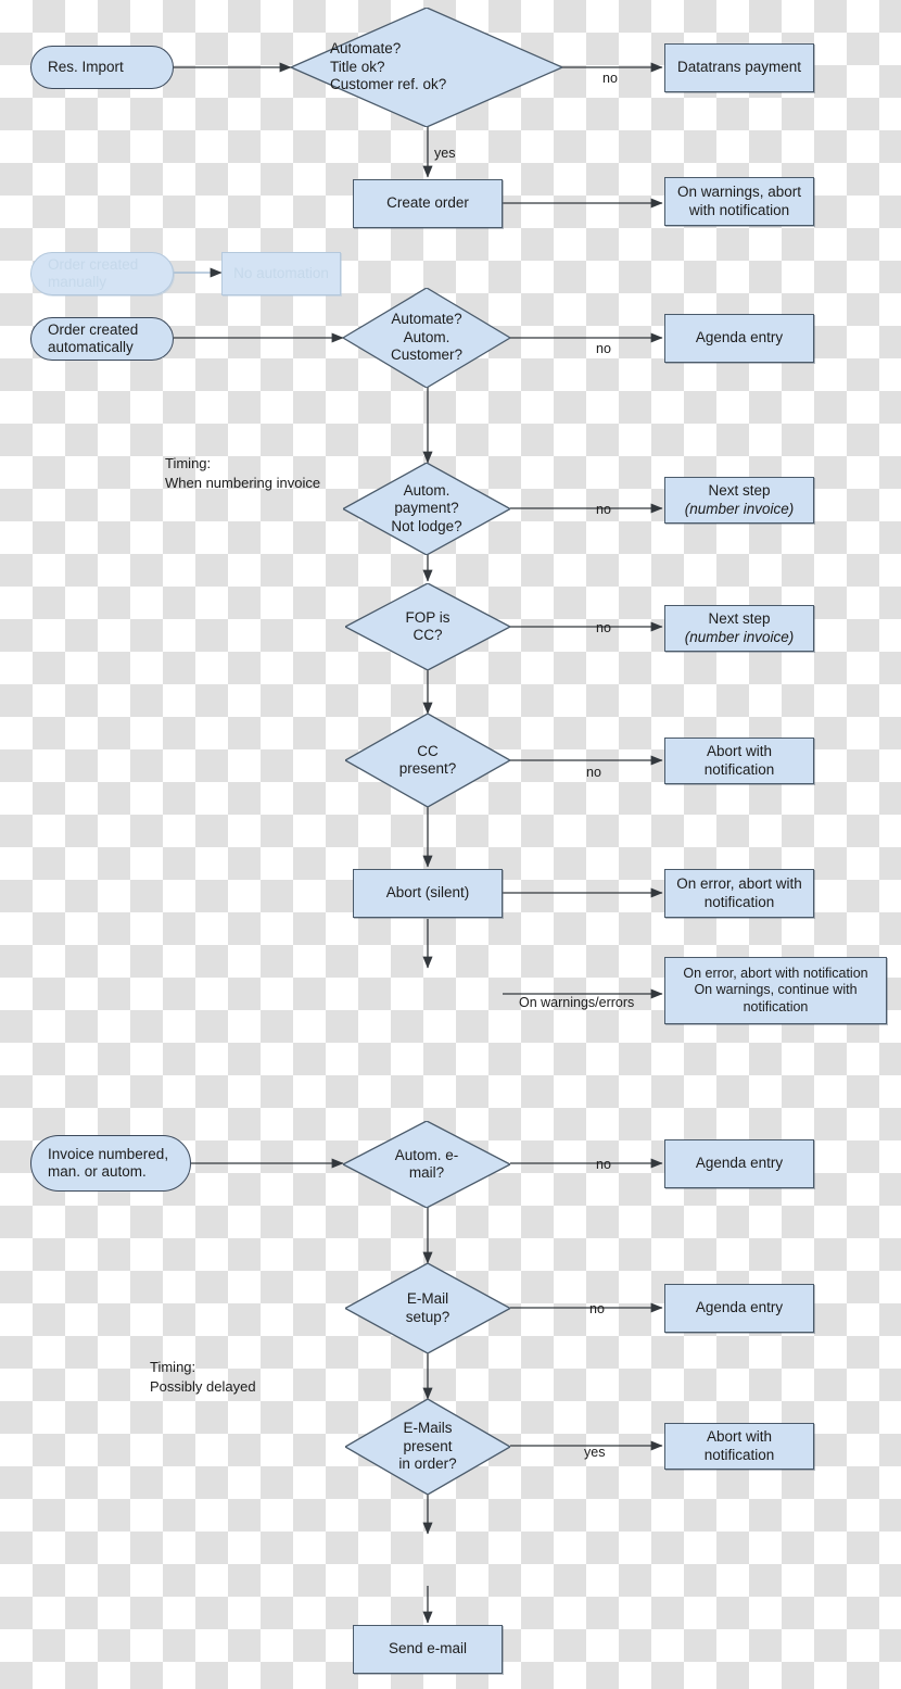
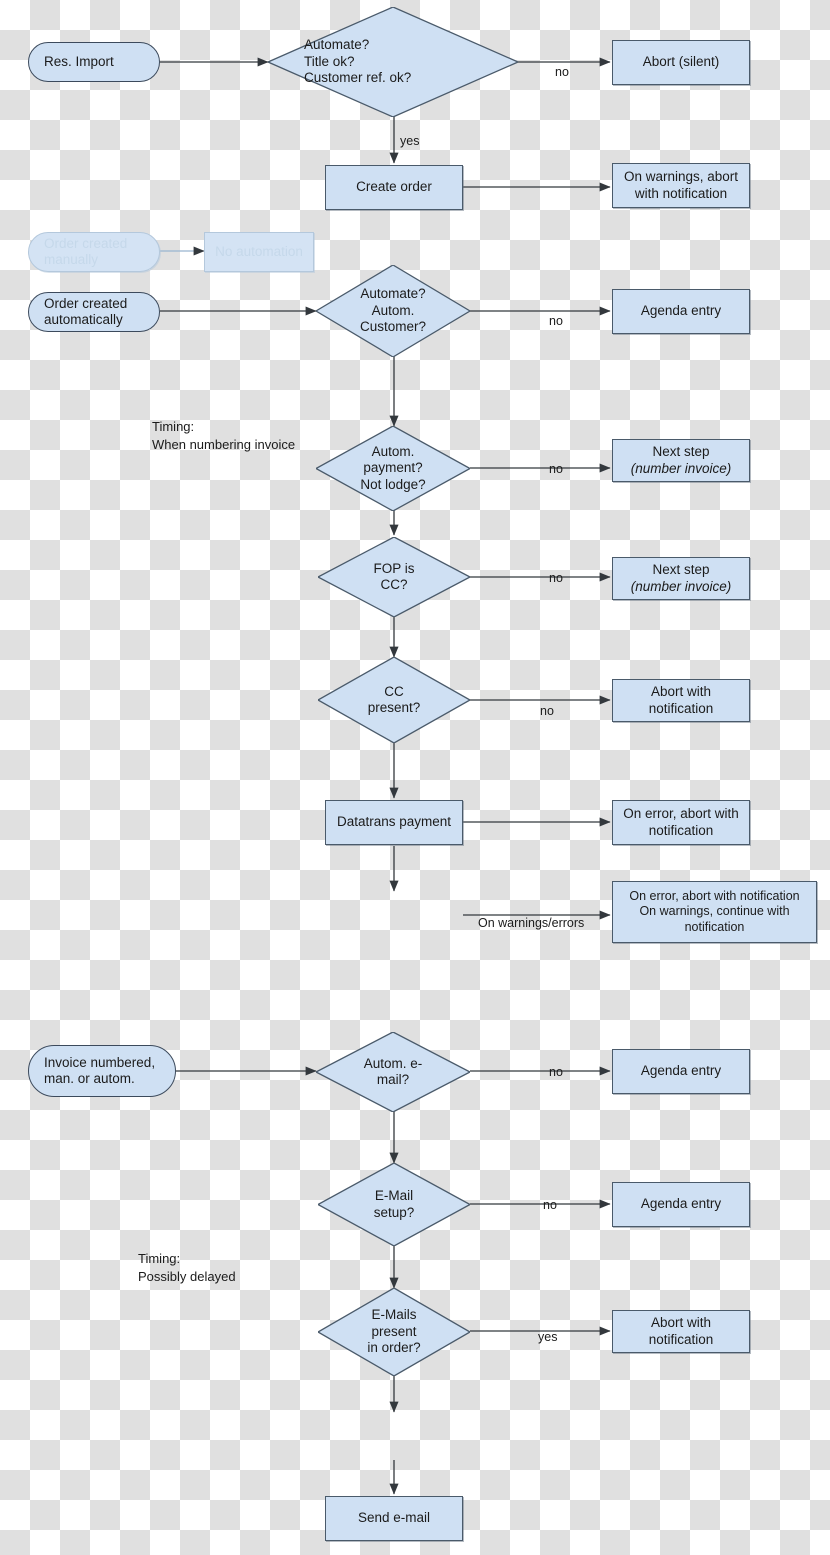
  Res. Import
  Automate?
  Title ok?
  Customer ref. ok?
- Datatrans payment
+ Abort (silent)
  Create order
  On warnings, abort
  with notification
  Order created
  automatically
  Automate?
  Autom.
  Customer?
  Agenda entry
  Autom.
  payment?
  Not lodge?
  Next step
  (number invoice)
  FOP is
  CC?
  Next step
  (number invoice)
  CC
  present?
  Abort with
  notification
- Abort (silent)
+ Datatrans payment
  On error, abort with
  notification
  On error, abort with notification
  On warnings, continue with
  notification
  Invoice numbered,
  man. or autom.
  Autom. e-
  mail?
  Agenda entry
  E-Mail
  setup?
  Agenda entry
  E-Mails
  present
  in order?
  Abort with
  notification
  Send e-mail
  no
  yes
  no
  no
  no
  no
  On warnings/errors
  no
  no
  yes
  Timing:
  When numbering invoice
  Timing:
  Possibly delayed
